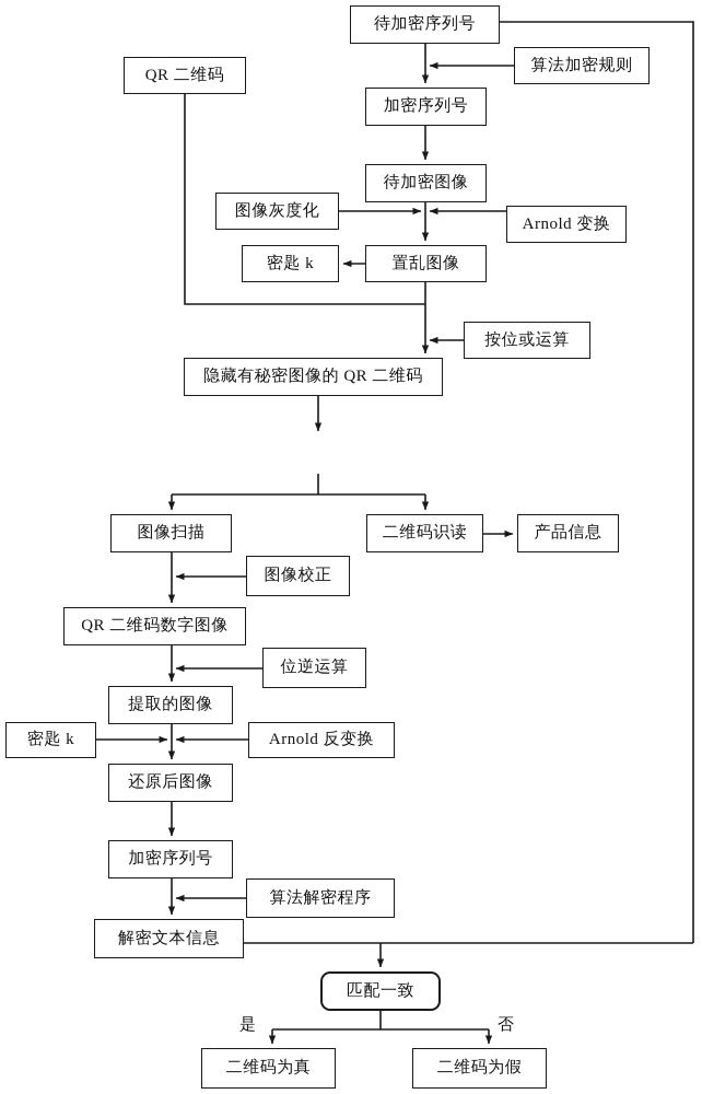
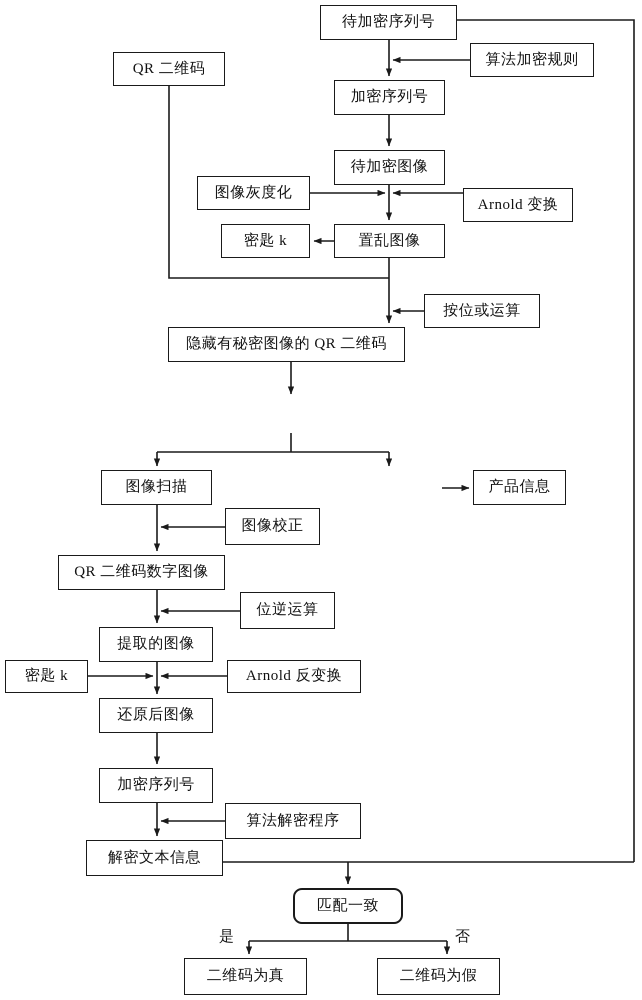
  QR 二维码
  待加密序列号
  算法加密规则
  加密序列号
  待加密图像
  图像灰度化
  Arnold 变换
  密匙 k
  置乱图像
  按位或运算
  隐藏有秘密图像的 QR 二维码
  图像扫描
- 二维码识读
  产品信息
  图像校正
  QR 二维码数字图像
  位逆运算
  提取的图像
  密匙 k
  Arnold 反变换
  还原后图像
  加密序列号
  算法解密程序
  解密文本信息
  匹配一致
  二维码为真
  二维码为假
  是
  否
